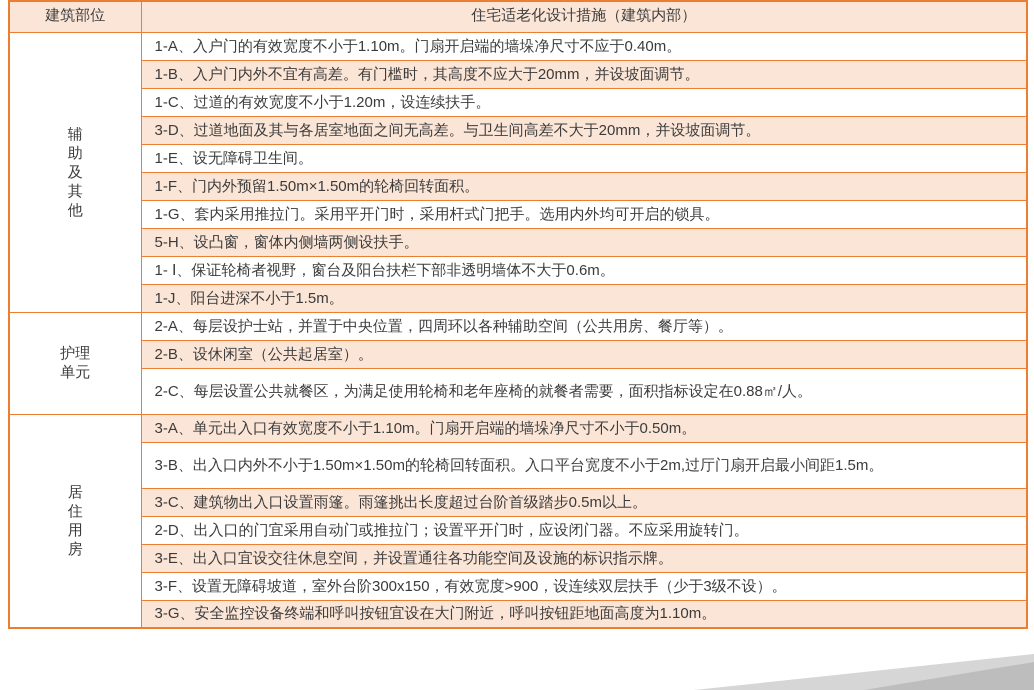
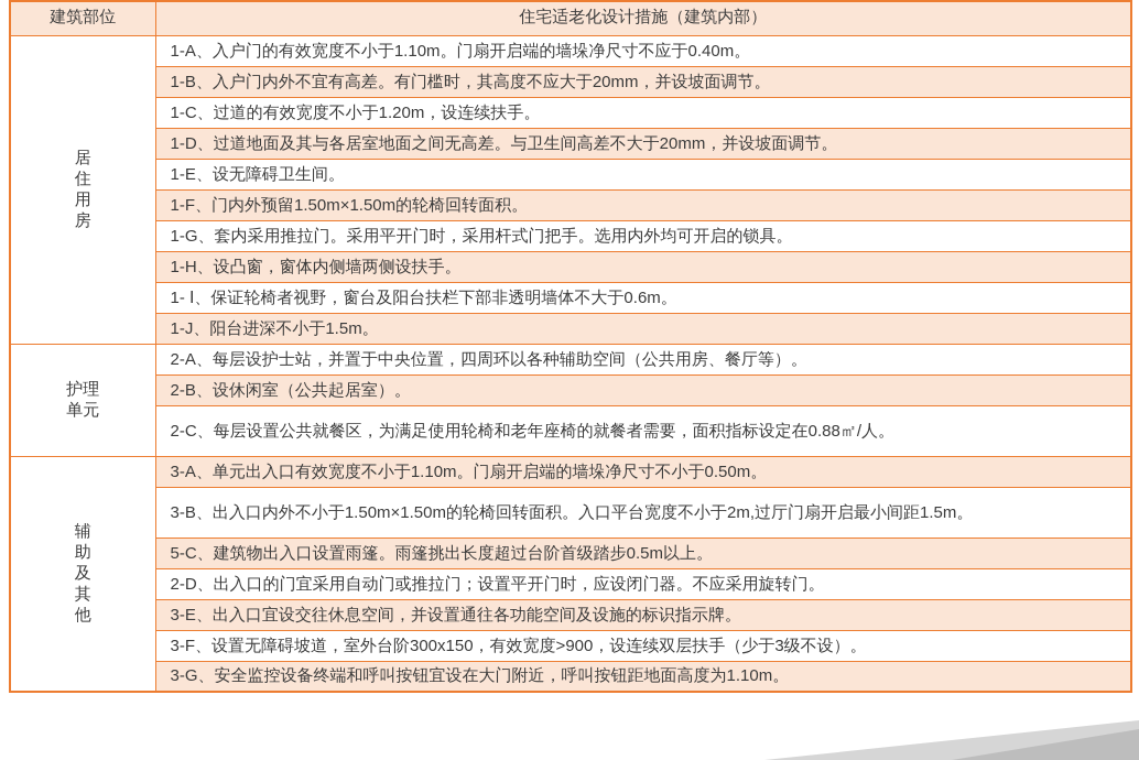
  建筑部位	住宅适老化设计措施（建筑内部）
- 辅 助 及 其 他	1-A、入户门的有效宽度不小于1.10m。门扇开启端的墙垛净尺寸不应于0.40m。
+ 居 住 用 房	1-A、入户门的有效宽度不小于1.10m。门扇开启端的墙垛净尺寸不应于0.40m。
  1-B、入户门内外不宜有高差。有门槛时，其高度不应大于20mm，并设坡面调节。
  1-C、过道的有效宽度不小于1.20m，设连续扶手。
- 3-D、过道地面及其与各居室地面之间无高差。与卫生间高差不大于20mm，并设坡面调节。
+ 1-D、过道地面及其与各居室地面之间无高差。与卫生间高差不大于20mm，并设坡面调节。
  1-E、设无障碍卫生间。
  1-F、门内外预留1.50m×1.50m的轮椅回转面积。
  1-G、套内采用推拉门。采用平开门时，采用杆式门把手。选用内外均可开启的锁具。
- 5-H、设凸窗，窗体内侧墙两侧设扶手。
+ 1-H、设凸窗，窗体内侧墙两侧设扶手。
  1- Ⅰ、保证轮椅者视野，窗台及阳台扶栏下部非透明墙体不大于0.6m。
  1-J、阳台进深不小于1.5m。
  护理 单元	2-A、每层设护士站，并置于中央位置，四周环以各种辅助空间（公共用房、餐厅等）。
  2-B、设休闲室（公共起居室）。
  2-C、每层设置公共就餐区，为满足使用轮椅和老年座椅的就餐者需要，面积指标设定在0.88㎡/人。
- 居 住 用 房	3-A、单元出入口有效宽度不小于1.10m。门扇开启端的墙垛净尺寸不小于0.50m。
+ 辅 助 及 其 他	3-A、单元出入口有效宽度不小于1.10m。门扇开启端的墙垛净尺寸不小于0.50m。
  3-B、出入口内外不小于1.50m×1.50m的轮椅回转面积。入口平台宽度不小于2m,过厅门扇开启最小间距1.5m。
- 3-C、建筑物出入口设置雨篷。雨篷挑出长度超过台阶首级踏步0.5m以上。
+ 5-C、建筑物出入口设置雨篷。雨篷挑出长度超过台阶首级踏步0.5m以上。
  2-D、出入口的门宜采用自动门或推拉门；设置平开门时，应设闭门器。不应采用旋转门。
  3-E、出入口宜设交往休息空间，并设置通往各功能空间及设施的标识指示牌。
  3-F、设置无障碍坡道，室外台阶300x150，有效宽度>900，设连续双层扶手（少于3级不设）。
  3-G、安全监控设备终端和呼叫按钮宜设在大门附近，呼叫按钮距地面高度为1.10m。
